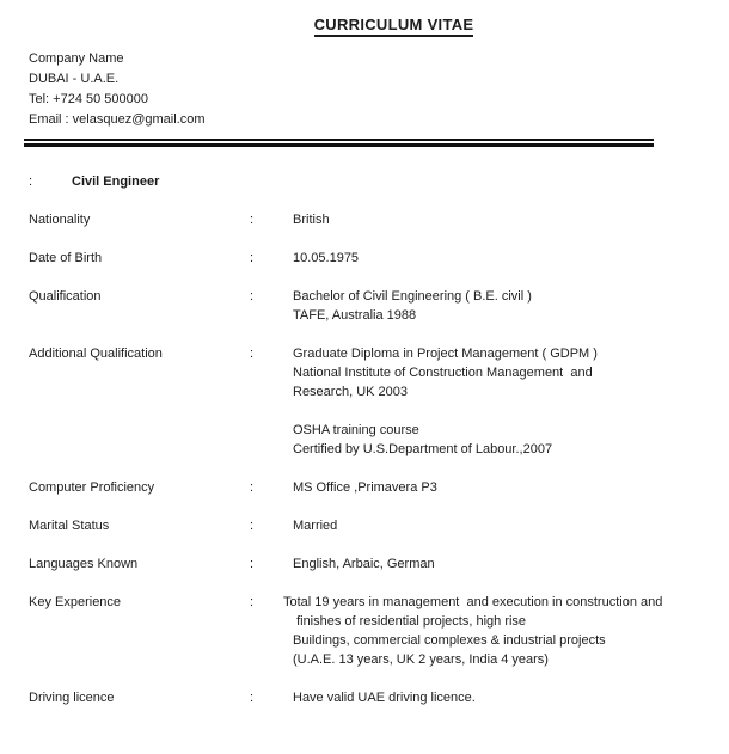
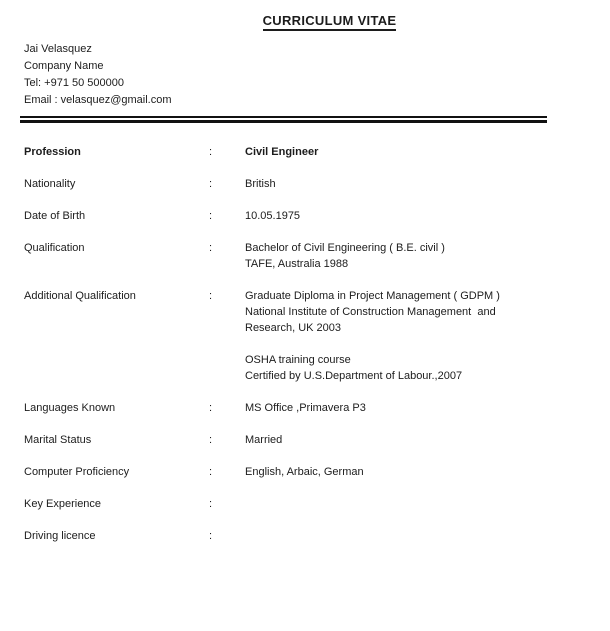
  CURRICULUM VITAE
+ Jai Velasquez
  Company Name
- DUBAI - U.A.E.
- Tel: +724 50 500000
+ Tel: +971 50 500000
  Email : velasquez@gmail.com
+ Profession
  :
  Civil Engineer
  Nationality
  :
  British
  Date of Birth
  :
  10.05.1975
  Qualification
  :
  Bachelor of Civil Engineering ( B.E. civil )
  TAFE, Australia 1988
  Additional Qualification
  :
  Graduate Diploma in Project Management ( GDPM )
  National Institute of Construction Management and
  Research, UK 2003
  OSHA training course
  Certified by U.S.Department of Labour.,2007
- Computer Proficiency
+ Languages Known
  :
  MS Office ,Primavera P3
  Marital Status
  :
  Married
- Languages Known
+ Computer Proficiency
  :
  English, Arbaic, German
  Key Experience
  :
- Total 19 years in management and execution in construction and
- finishes of residential projects, high rise
- Buildings, commercial complexes & industrial projects
- (U.A.E. 13 years, UK 2 years, India 4 years)
  Driving licence
  :
- Have valid UAE driving licence.
